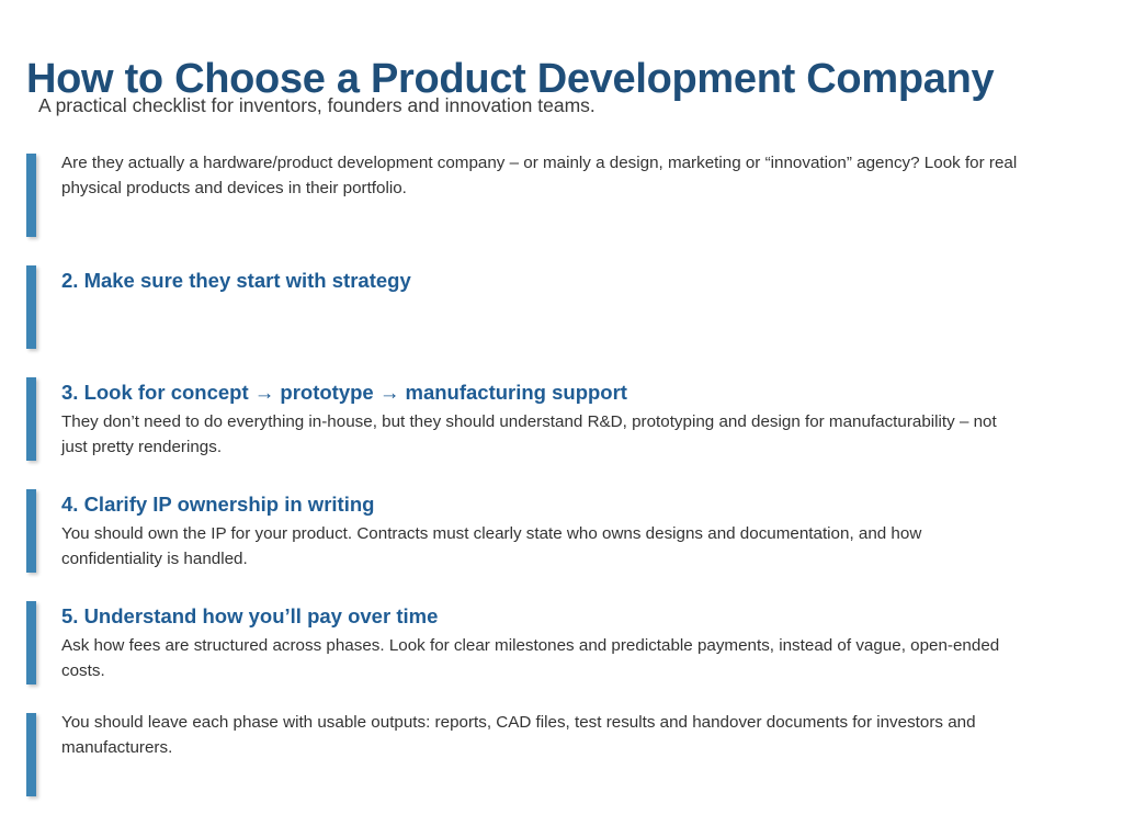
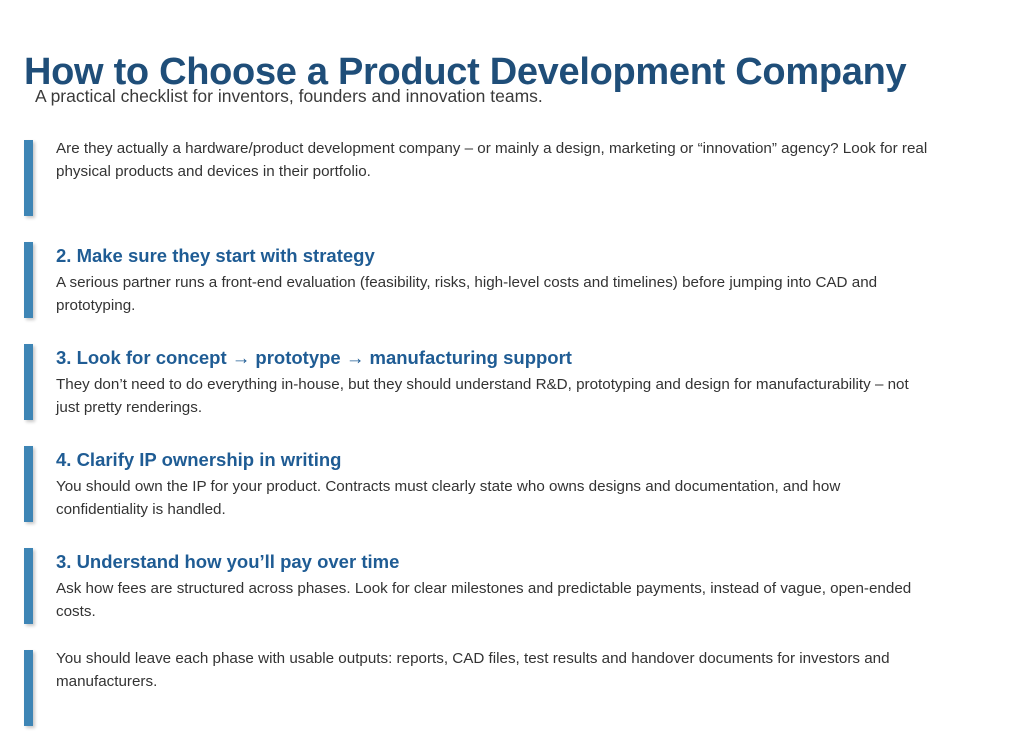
  How to Choose a Product Development Company
  A practical checklist for inventors, founders and innovation teams.
  Are they actually a hardware/product development company – or mainly a design, marketing or “innovation” agency? Look for real physical products and devices in their portfolio.
  2. Make sure they start with strategy
+ A serious partner runs a front-end evaluation (feasibility, risks, high-level costs and timelines) before jumping into CAD and prototyping.
  3. Look for concept → prototype → manufacturing support
  They don’t need to do everything in-house, but they should understand R&D, prototyping and design for manufacturability – not just pretty renderings.
  4. Clarify IP ownership in writing
  You should own the IP for your product. Contracts must clearly state who owns designs and documentation, and how confidentiality is handled.
- 5. Understand how you’ll pay over time
+ 3. Understand how you’ll pay over time
  Ask how fees are structured across phases. Look for clear milestones and predictable payments, instead of vague, open-ended costs.
  You should leave each phase with usable outputs: reports, CAD files, test results and handover documents for investors and manufacturers.
